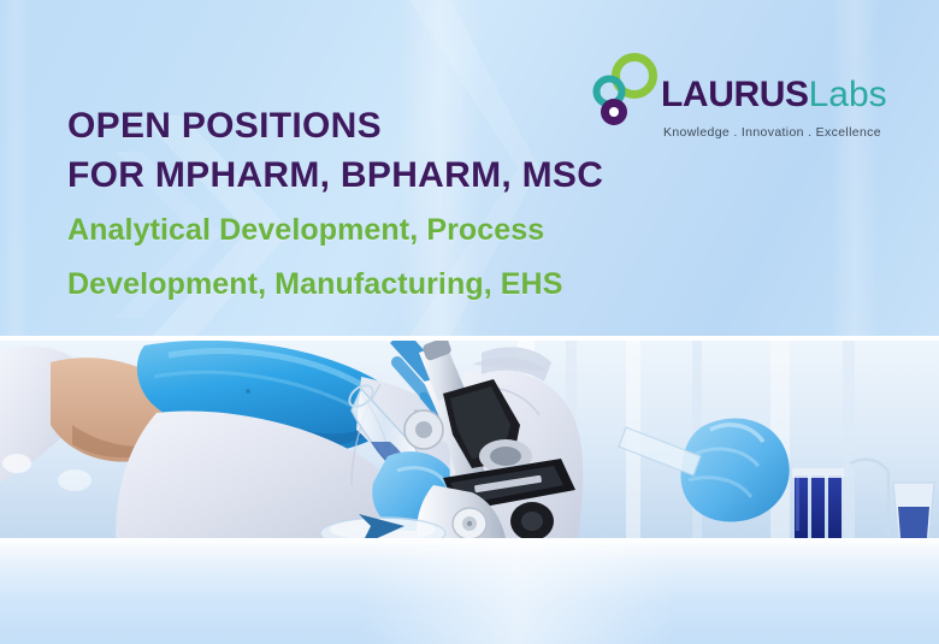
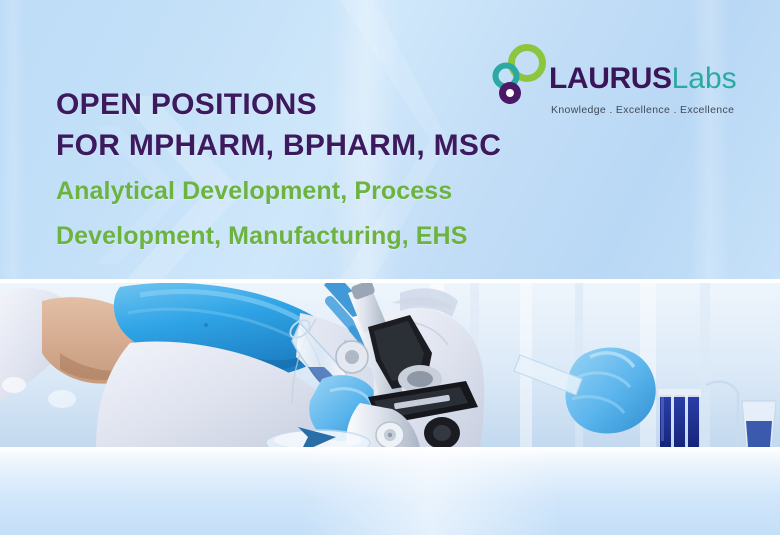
  OPEN POSITIONS
  FOR MPHARM, BPHARM, MSC
  Analytical Development, Process
  Development, Manufacturing, EHS
  LAURUSLabs
- Knowledge . Innovation . Excellence
+ Knowledge . Excellence . Excellence
